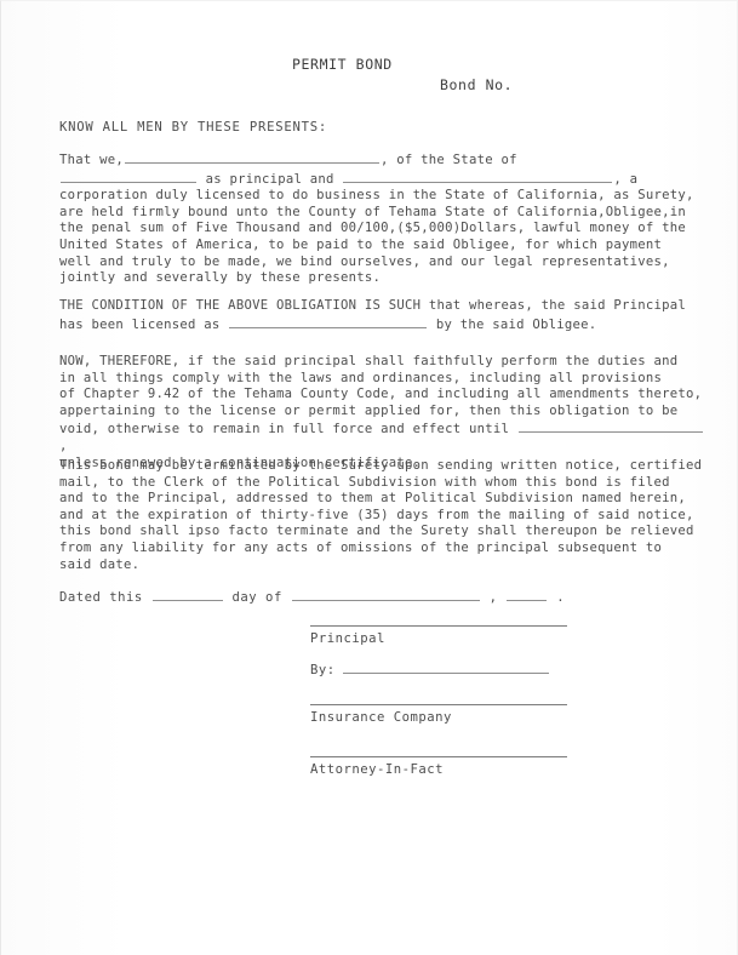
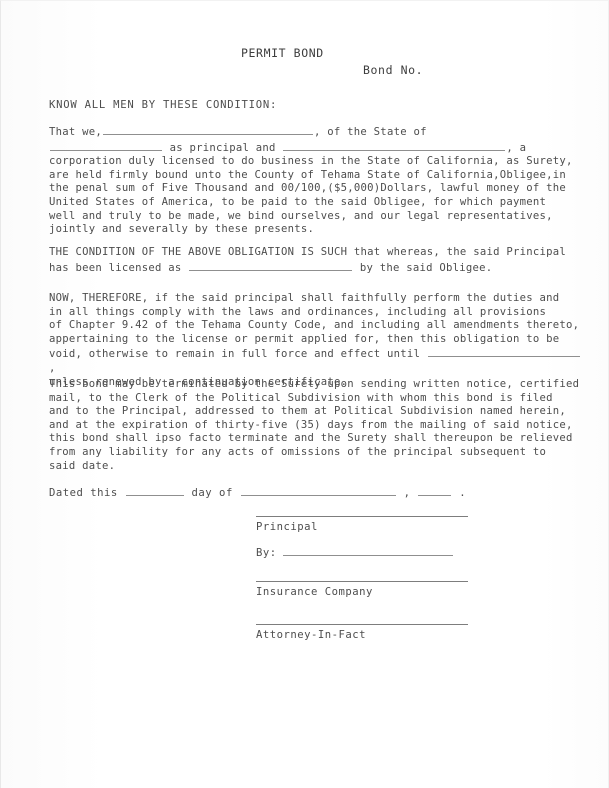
  PERMIT BOND
  Bond No.
- KNOW ALL MEN BY THESE PRESENTS:
+ KNOW ALL MEN BY THESE CONDITION:
  That we, , of the State of as principal and , a corporation duly licensed to do business in the State of California, as Surety,
  are held firmly bound unto the County of Tehama State of California,Obligee,in
  the penal sum of Five Thousand and 00/100,($5,000)Dollars, lawful money of the
  United States of America, to be paid to the said Obligee, for which payment
  well and truly to be made, we bind ourselves, and our legal representatives,
  jointly and severally by these presents.
  THE CONDITION OF THE ABOVE OBLIGATION IS SUCH that whereas, the said Principal
  has been licensed as by the said Obligee.
  NOW, THEREFORE, if the said principal shall faithfully perform the duties and
  in all things comply with the laws and ordinances, including all provisions
  of Chapter 9.42 of the Tehama County Code, and including all amendments thereto,
  appertaining to the license or permit applied for, then this obligation to be
  void, otherwise to remain in full force and effect until ,
  unless renewed by a continuation certificate.
  This bond may be terminated by the Surety upon sending written notice, certified
  mail, to the Clerk of the Political Subdivision with whom this bond is filed
  and to the Principal, addressed to them at Political Subdivision named herein,
  and at the expiration of thirty-five (35) days from the mailing of said notice,
  this bond shall ipso facto terminate and the Surety shall thereupon be relieved
  from any liability for any acts of omissions of the principal subsequent to
  said date.
  Dated this day of , .
  Principal
  By:
  Insurance Company
  Attorney-In-Fact
